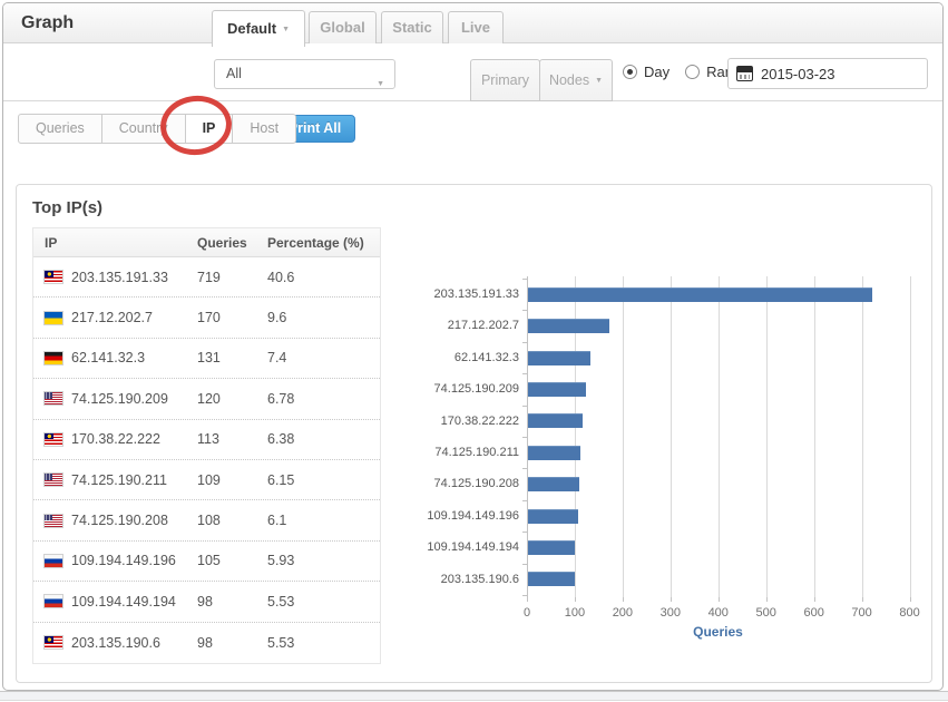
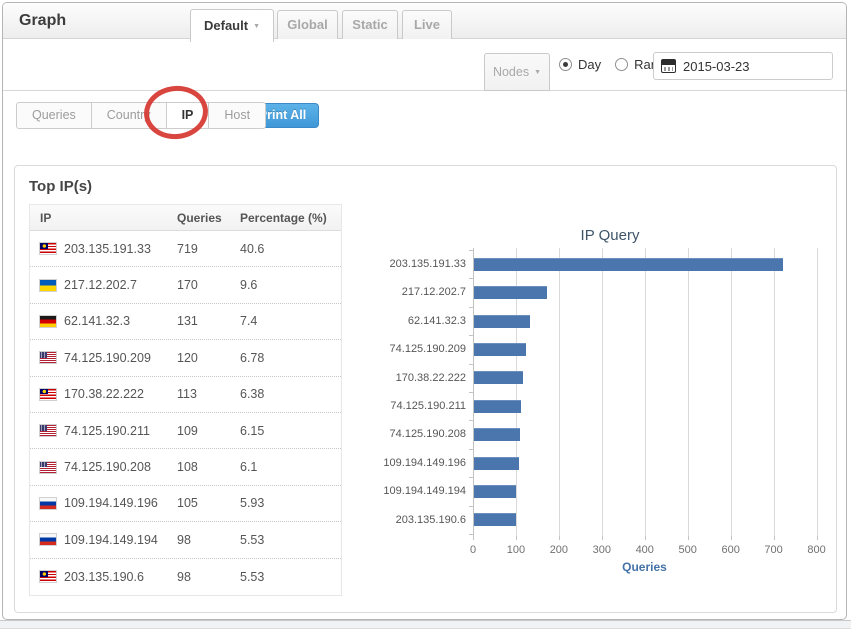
  Graph
  Default
  Global
  Static
  Live
- All
- Primary
  Nodes
  Day
  2015-03-23
  Queries
  Country
  IP
  Host
  rint All
  Top IP(s)
  IP
  Queries
  Percentage (%)
  203.135.191.33
  719
  40.6
  217.12.202.7
  170
  9.6
  62.141.32.3
  131
  7.4
  74.125.190.209
  120
  6.78
  170.38.22.222
  113
  6.38
  74.125.190.211
  109
  6.15
  74.125.190.208
  108
  6.1
  109.194.149.196
  105
  5.93
  109.194.149.194
  98
  5.53
  203.135.190.6
  98
  5.53
+ IP Query
  0
  100
  200
  300
  400
  500
  600
  700
  800
  203.135.191.33
  217.12.202.7
  62.141.32.3
  74.125.190.209
  170.38.22.222
  74.125.190.211
  74.125.190.208
  109.194.149.196
  109.194.149.194
  203.135.190.6
  Queries
